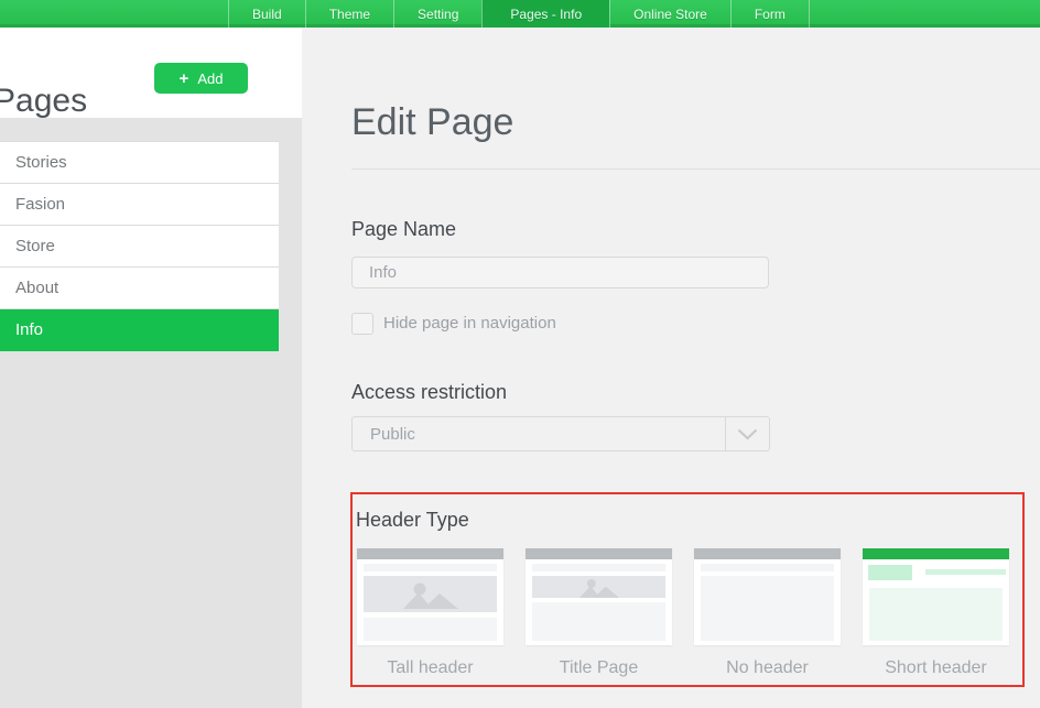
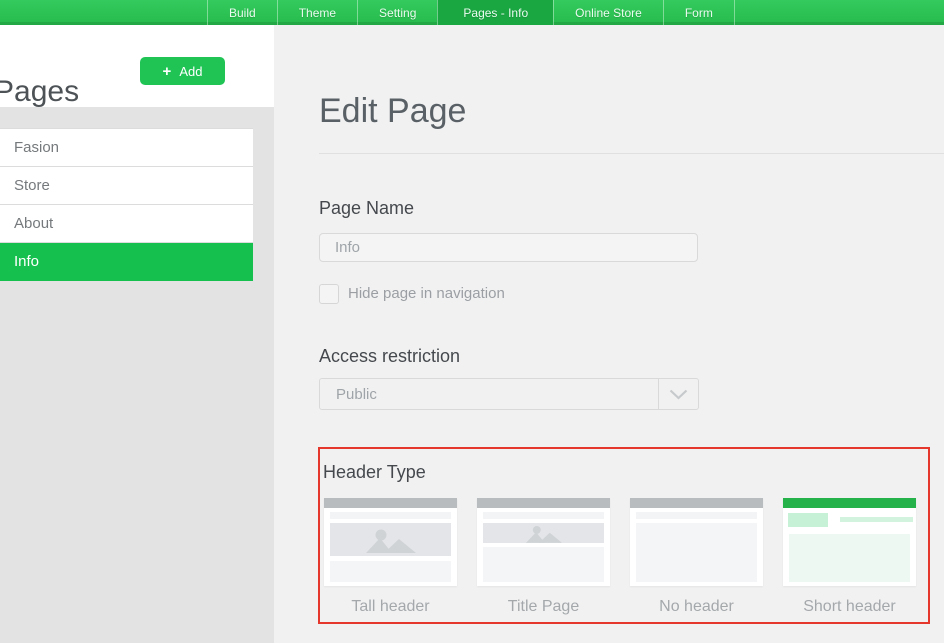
  Build
  Theme
  Setting
  Pages - Info
  Online Store
  Form
  Pages
  +
  Add
- Stories
  Fasion
  Store
  About
  Info
  Edit Page
  Page Name
  Info
  Hide page in navigation
  Access restriction
  Public
  Header Type
  Tall header
  Title Page
  No header
  Short header
